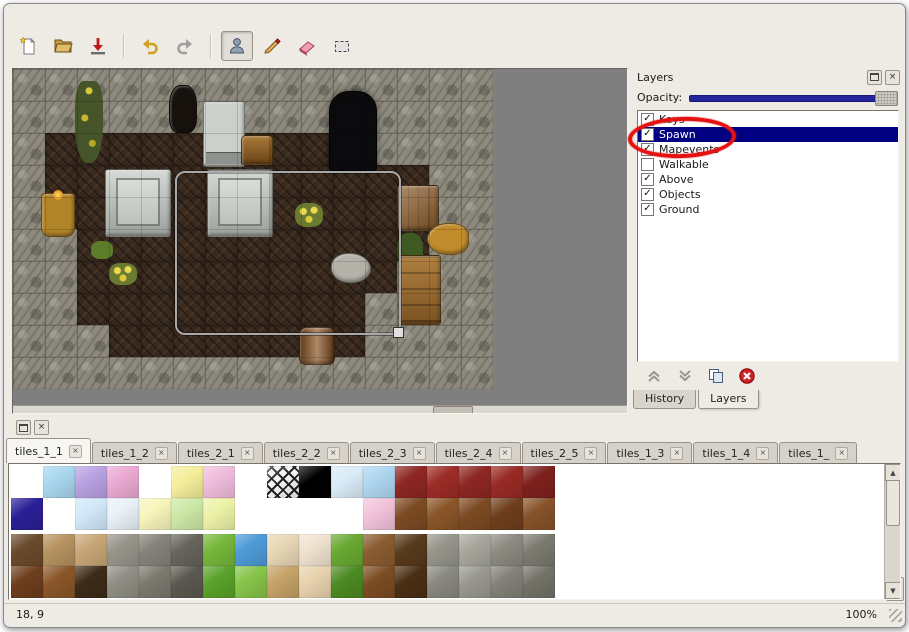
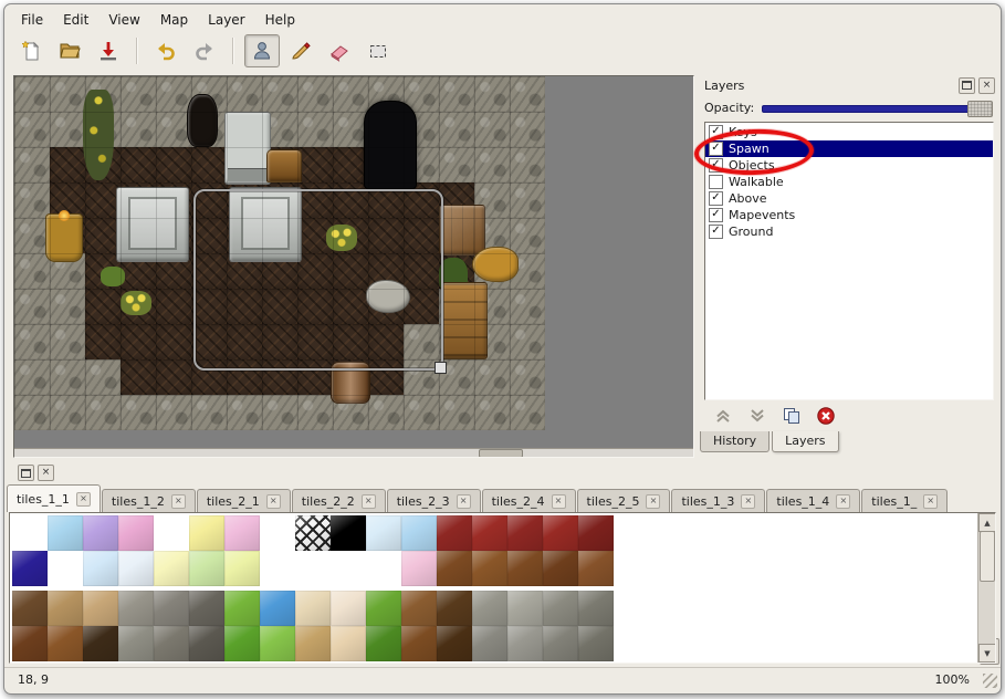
+ File
+ Edit
+ View
+ Map
+ Layer
+ Help
  Layers
  ×
  Opacity:
  ✓
  Keys
  ✓
  Spawn
  ✓
- Mapevents
+ Objects
  Walkable
  ✓
  Above
  ✓
- Objects
+ Mapevents
  ✓
  Ground
  History
  Layers
  ×
  tiles_1_1
  ×
  tiles_1_2
  ×
  tiles_2_1
  ×
  tiles_2_2
  ×
  tiles_2_3
  ×
  tiles_2_4
  ×
  tiles_2_5
  ×
  tiles_1_3
  ×
  tiles_1_4
  ×
  tiles_1_
  ×
  ▲
  ▼
  18, 9
  100%
